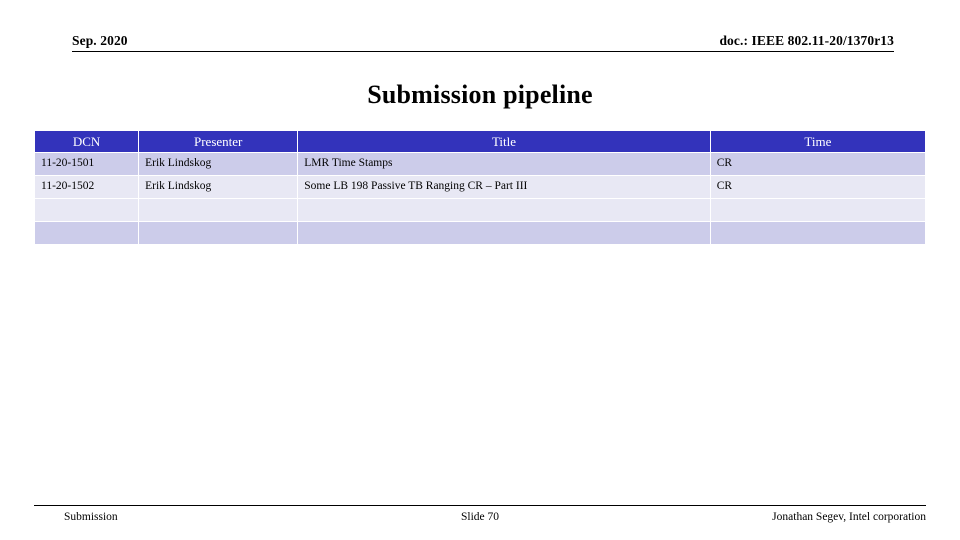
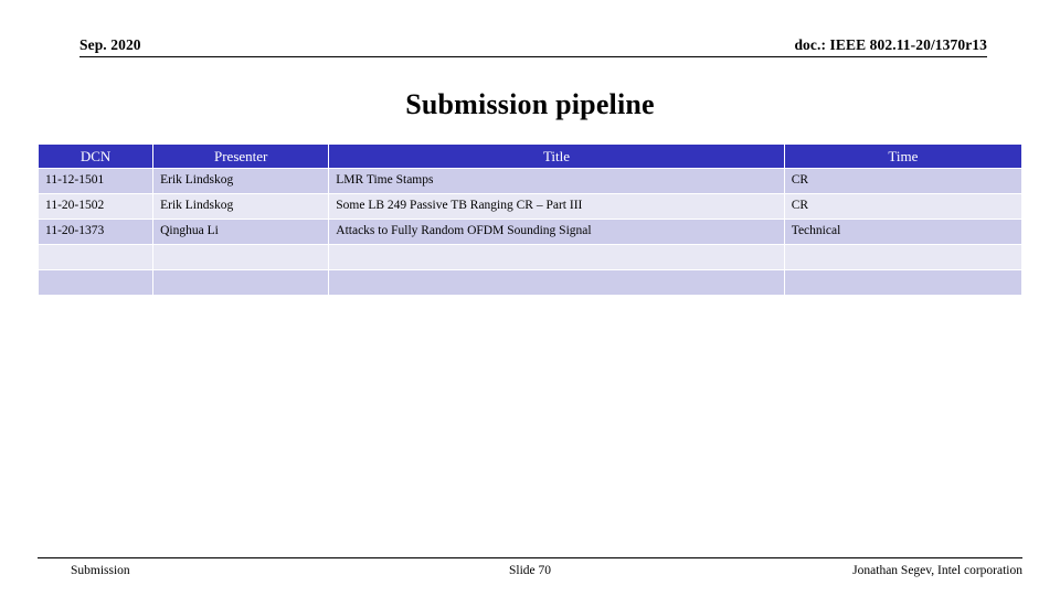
  Sep. 2020
  doc.: IEEE 802.11-20/1370r13
  Submission pipeline
  DCN	Presenter	Title	Time
- 11-20-1501	Erik Lindskog	LMR Time Stamps	CR
+ 11-12-1501	Erik Lindskog	LMR Time Stamps	CR
- 11-20-1502	Erik Lindskog	Some LB 198 Passive TB Ranging CR – Part III	CR
+ 11-20-1502	Erik Lindskog	Some LB 249 Passive TB Ranging CR – Part III	CR
+ 11-20-1373	Qinghua Li	Attacks to Fully Random OFDM Sounding Signal	Technical
  Submission
  Slide 70
  Jonathan Segev, Intel corporation
